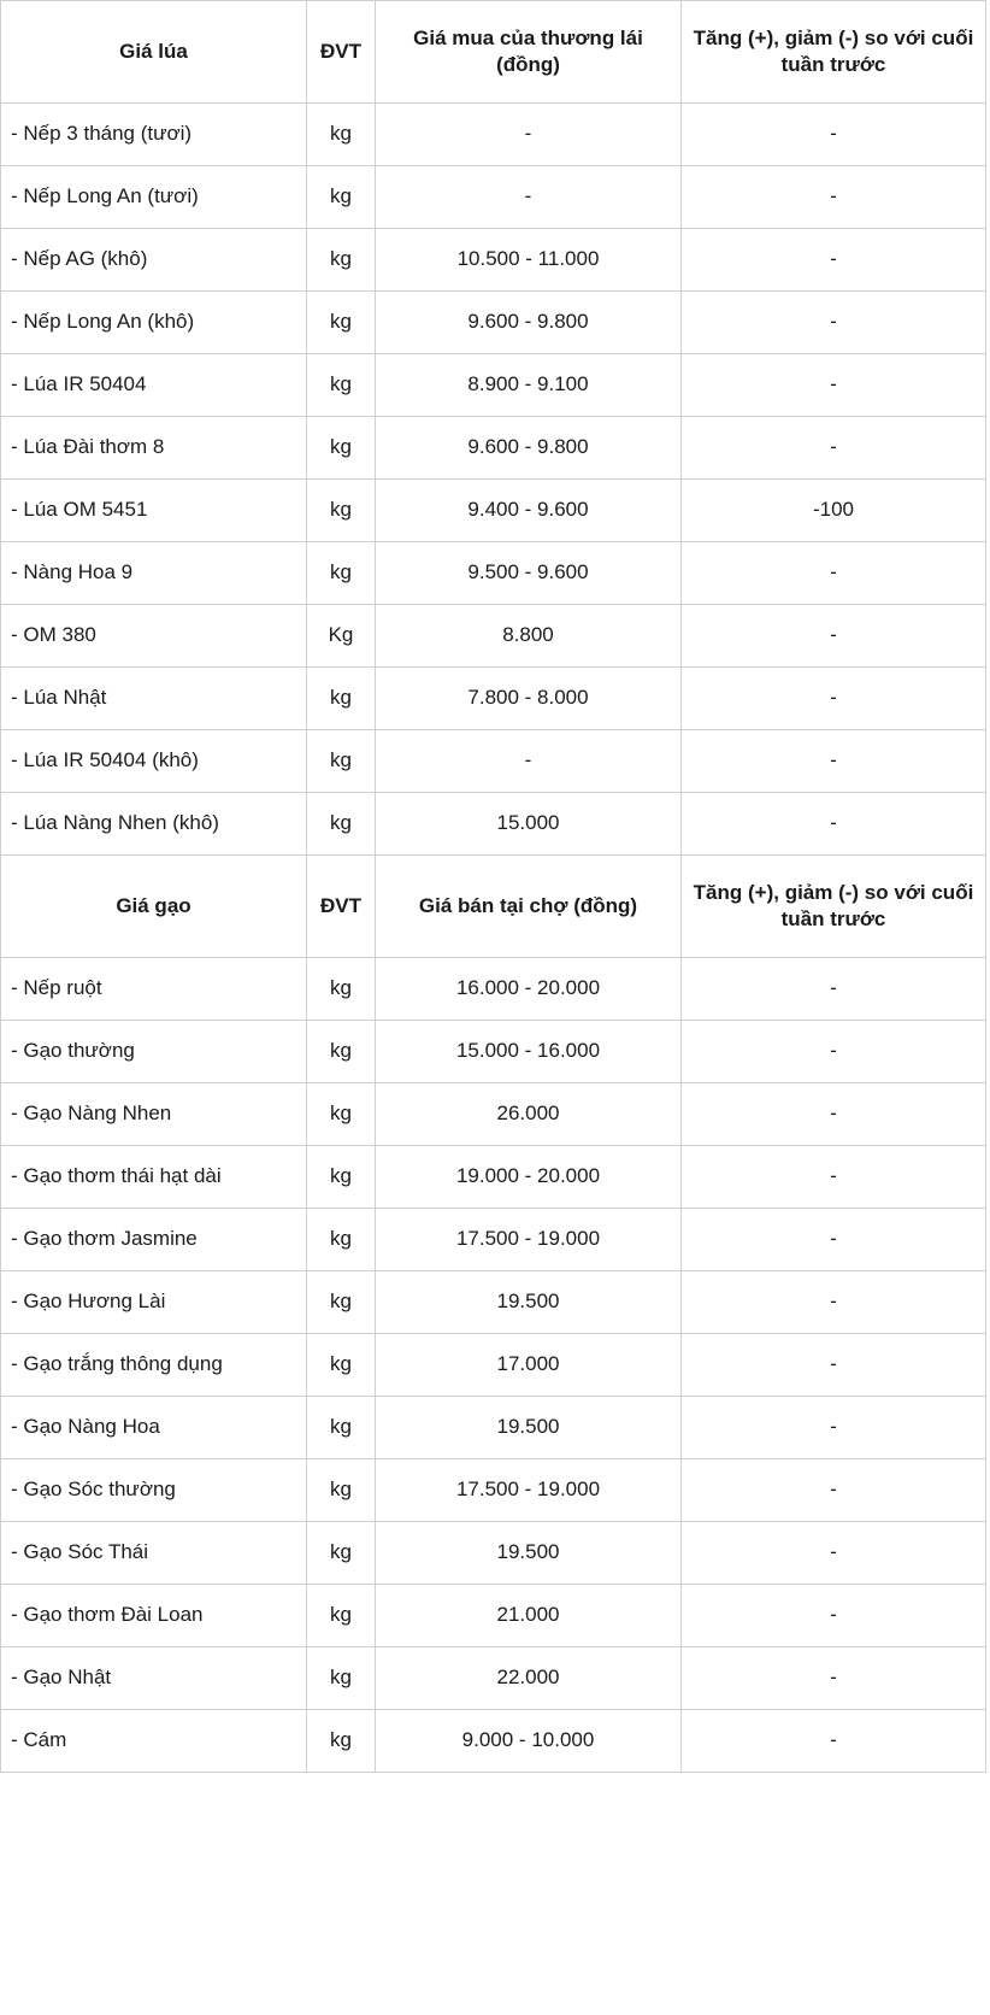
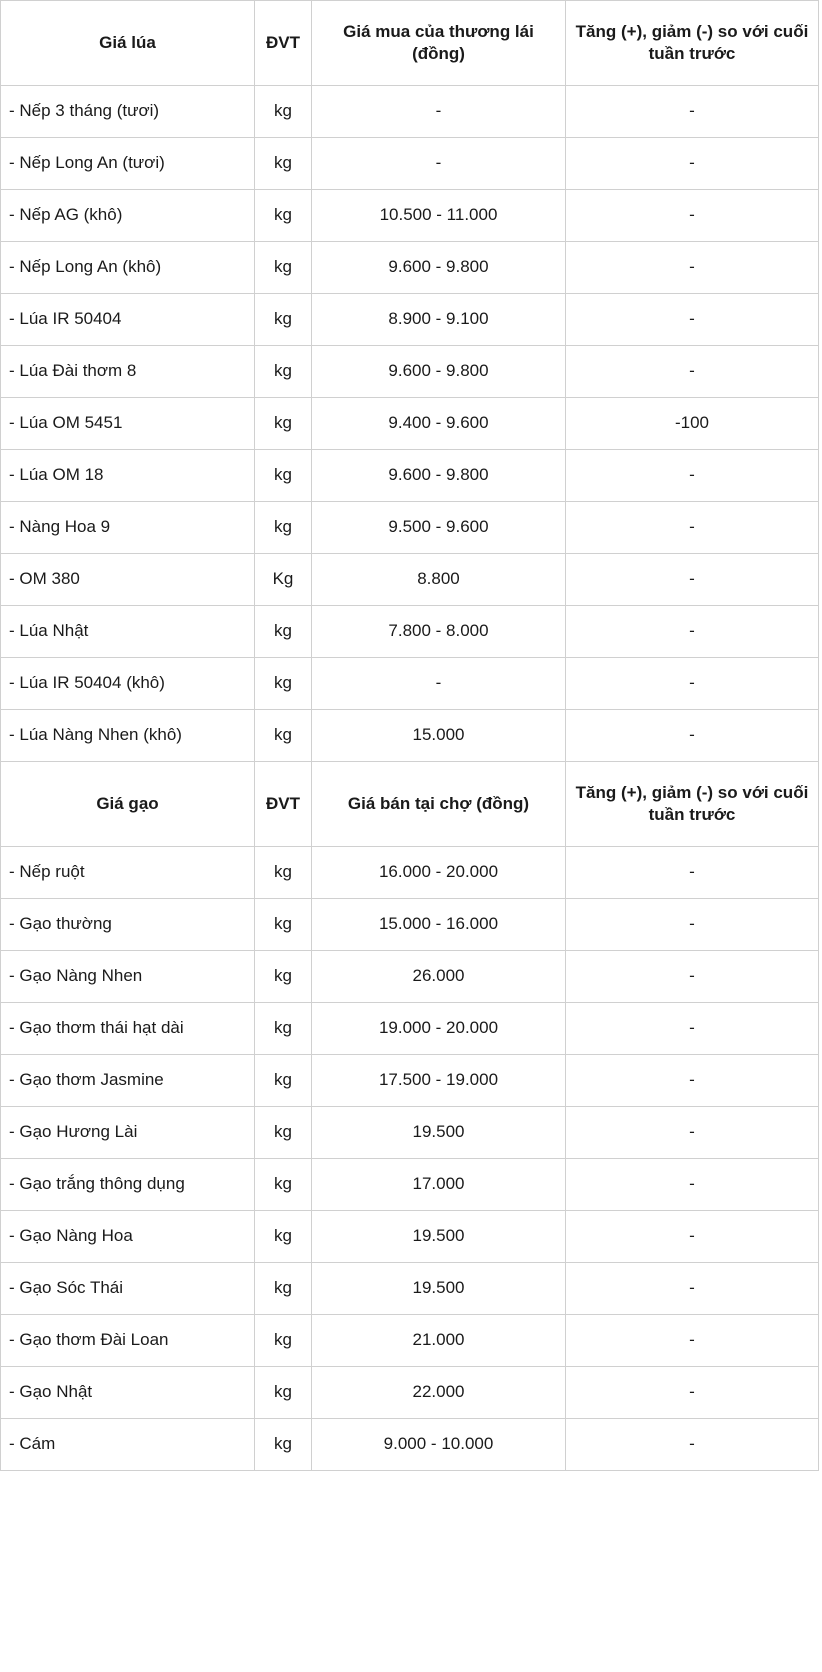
  Giá lúa	ĐVT	Giá mua của thương lái (đồng)	Tăng (+), giảm (-) so với cuối tuần trước
  - Nếp 3 tháng (tươi)	kg	-	-
  - Nếp Long An (tươi)	kg	-	-
  - Nếp AG (khô)	kg	10.500 - 11.000	-
  - Nếp Long An (khô)	kg	9.600 - 9.800	-
  - Lúa IR 50404	kg	8.900 - 9.100	-
  - Lúa Đài thơm 8	kg	9.600 - 9.800	-
  - Lúa OM 5451	kg	9.400 - 9.600	-100
+ - Lúa OM 18	kg	9.600 - 9.800	-
  - Nàng Hoa 9	kg	9.500 - 9.600	-
  - OM 380	Kg	8.800	-
  - Lúa Nhật	kg	7.800 - 8.000	-
  - Lúa IR 50404 (khô)	kg	-	-
  - Lúa Nàng Nhen (khô)	kg	15.000	-
  Giá gạo	ĐVT	Giá bán tại chợ (đồng)	Tăng (+), giảm (-) so với cuối tuần trước
  - Nếp ruột	kg	16.000 - 20.000	-
  - Gạo thường	kg	15.000 - 16.000	-
  - Gạo Nàng Nhen	kg	26.000	-
  - Gạo thơm thái hạt dài	kg	19.000 - 20.000	-
  - Gạo thơm Jasmine	kg	17.500 - 19.000	-
  - Gạo Hương Lài	kg	19.500	-
  - Gạo trắng thông dụng	kg	17.000	-
  - Gạo Nàng Hoa	kg	19.500	-
- - Gạo Sóc thường	kg	17.500 - 19.000	-
  - Gạo Sóc Thái	kg	19.500	-
  - Gạo thơm Đài Loan	kg	21.000	-
  - Gạo Nhật	kg	22.000	-
  - Cám	kg	9.000 - 10.000	-
